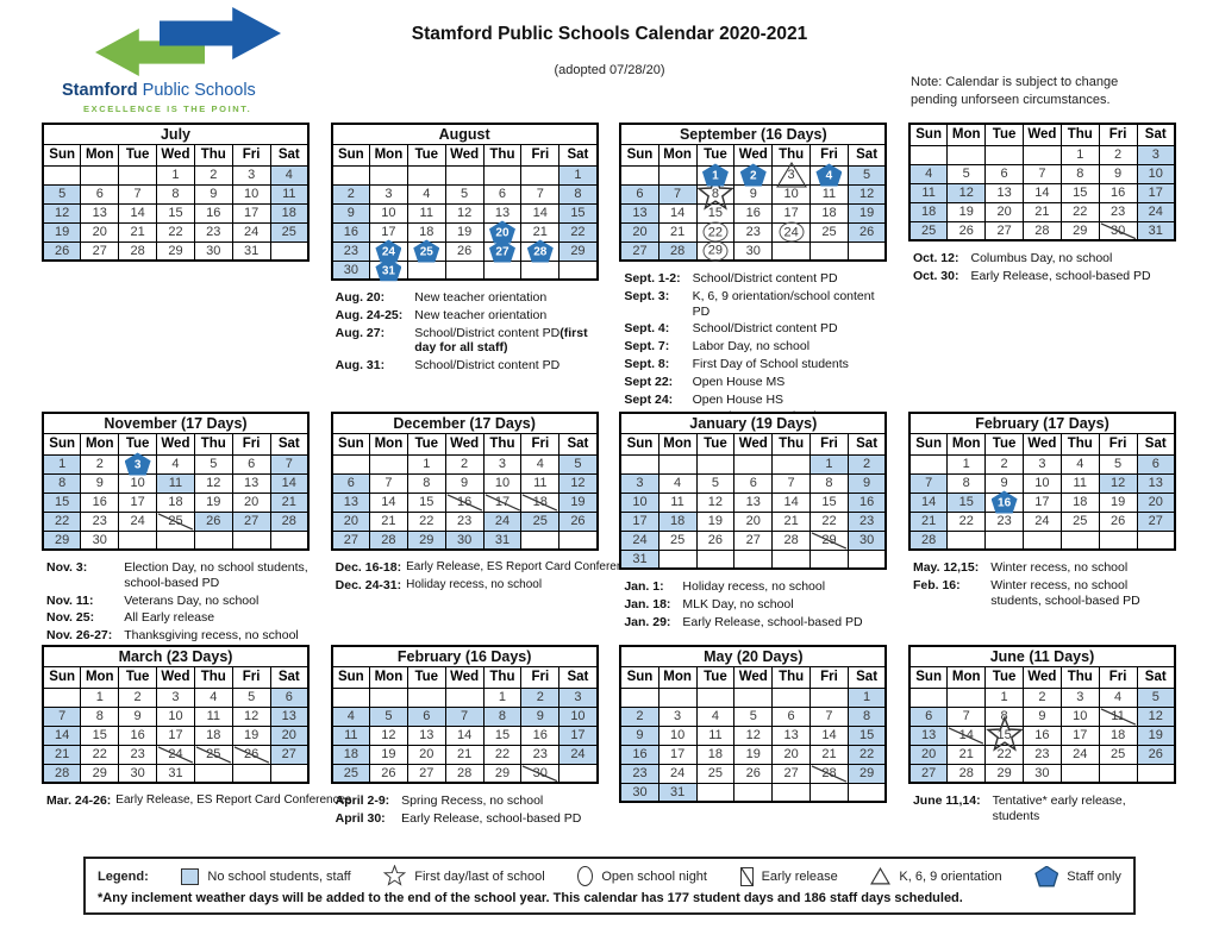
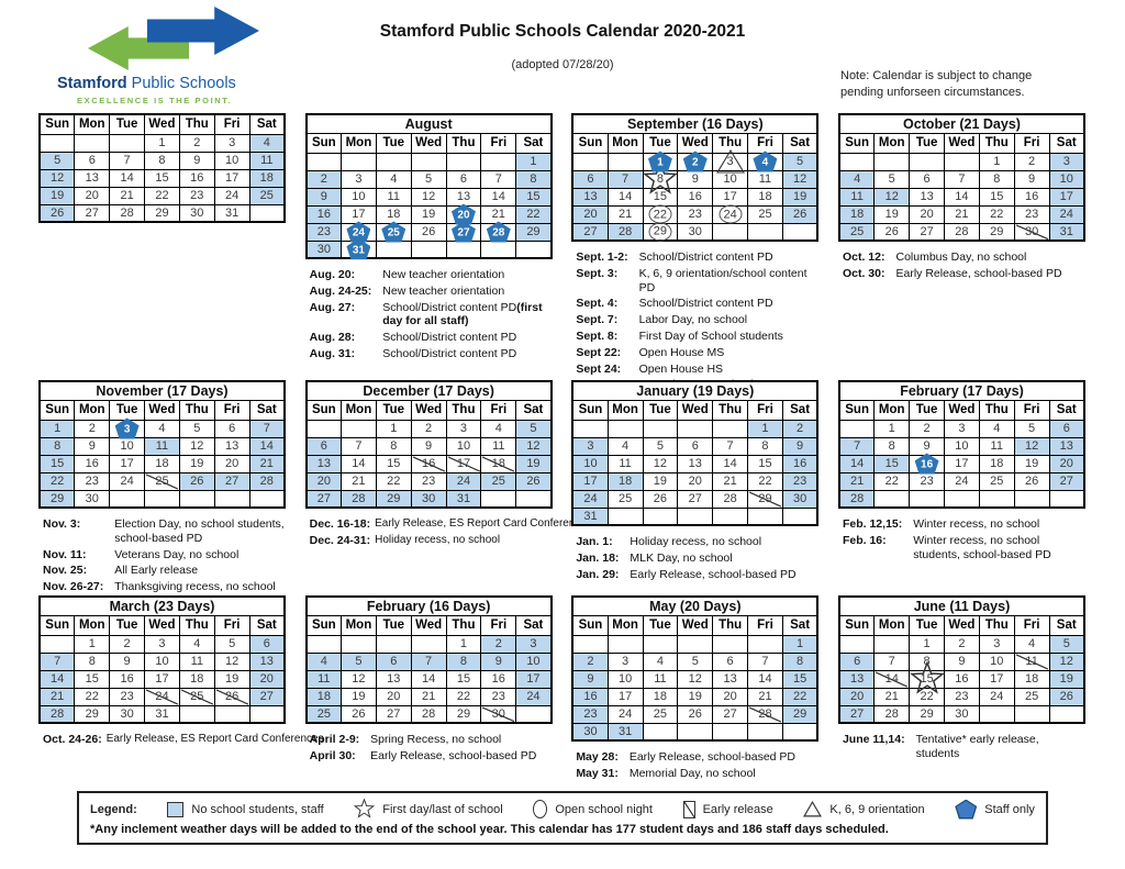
  Stamford Public Schools
  EXCELLENCE IS THE POINT.
  Stamford Public Schools Calendar 2020-2021
  (adopted 07/28/20)
  Note: Calendar is subject to change pending unforseen circumstances.
- July
  Sun	Mon	Tue	Wed	Thu	Fri	Sat
  			1	2	3	4
  5	6	7	8	9	10	11
  12	13	14	15	16	17	18
  19	20	21	22	23	24	25
  26	27	28	29	30	31
  August
  Sun	Mon	Tue	Wed	Thu	Fri	Sat
  						1
  2	3	4	5	6	7	8
  9	10	11	12	13	14	15
  16	17	18	19	20	21	22
  23	24	25	26	27	28	29
  30	31
  Aug. 20:	New teacher orientation
  Aug. 24-25:	New teacher orientation
  Aug. 27:	School/District content PD(first day for all staff)
+ Aug. 28:	School/District content PD
  Aug. 31:	School/District content PD
  September (16 Days)
  Sun	Mon	Tue	Wed	Thu	Fri	Sat
  		1	2	3	4	5
  6	7	8	9	10	11	12
  13	14	15	16	17	18	19
  20	21	22	23	24	25	26
  27	28	29	30
  Sept. 1-2:	School/District content PD
  Sept. 3:	K, 6, 9 orientation/school content PD
  Sept. 4:	School/District content PD
  Sept. 7:	Labor Day, no school
  Sept. 8:	First Day of School students
  Sept 22:	Open House MS
  Sept 24:	Open House HS
+ October (21 Days)
  Sun	Mon	Tue	Wed	Thu	Fri	Sat
  				1	2	3
  4	5	6	7	8	9	10
  11	12	13	14	15	16	17
  18	19	20	21	22	23	24
  25	26	27	28	29	30	31
  Oct. 12:	Columbus Day, no school
  Oct. 30:	Early Release, school-based PD
  November (17 Days)
  Sun	Mon	Tue	Wed	Thu	Fri	Sat
  1	2	3	4	5	6	7
  8	9	10	11	12	13	14
  15	16	17	18	19	20	21
  22	23	24	25	26	27	28
  29	30
  Nov. 3:	Election Day, no school students, school-based PD
  Nov. 11:	Veterans Day, no school
  Nov. 25:	All Early release
  Nov. 26-27:	Thanksgiving recess, no school
  December (17 Days)
  Sun	Mon	Tue	Wed	Thu	Fri	Sat
  		1	2	3	4	5
  6	7	8	9	10	11	12
  13	14	15	16	17	18	19
  20	21	22	23	24	25	26
  27	28	29	30	31
  Dec. 16-18:	Early Release, ES Report Card Confere
  Dec. 24-31:	Holiday recess, no school
  January (19 Days)
  Sun	Mon	Tue	Wed	Thu	Fri	Sat
  					1	2
  3	4	5	6	7	8	9
  10	11	12	13	14	15	16
  17	18	19	20	21	22	23
  24	25	26	27	28	29	30
  31
  Jan. 1:	Holiday recess, no school
  Jan. 18:	MLK Day, no school
  Jan. 29:	Early Release, school-based PD
  February (17 Days)
  Sun	Mon	Tue	Wed	Thu	Fri	Sat
  	1	2	3	4	5	6
  7	8	9	10	11	12	13
  14	15	16	17	18	19	20
  21	22	23	24	25	26	27
  28
- May. 12,15:	Winter recess, no school
+ Feb. 12,15:	Winter recess, no school
  Feb. 16:	Winter recess, no school students, school-based PD
  March (23 Days)
  Sun	Mon	Tue	Wed	Thu	Fri	Sat
  	1	2	3	4	5	6
  7	8	9	10	11	12	13
  14	15	16	17	18	19	20
  21	22	23	24	25	26	27
  28	29	30	31
- Mar. 24-26:	Early Release, ES Report Card Conferences
+ Oct. 24-26:	Early Release, ES Report Card Conferences
  February (16 Days)
  Sun	Mon	Tue	Wed	Thu	Fri	Sat
  				1	2	3
  4	5	6	7	8	9	10
  11	12	13	14	15	16	17
  18	19	20	21	22	23	24
  25	26	27	28	29	30
  April 2-9:	Spring Recess, no school
  April 30:	Early Release, school-based PD
  May (20 Days)
  Sun	Mon	Tue	Wed	Thu	Fri	Sat
  						1
  2	3	4	5	6	7	8
  9	10	11	12	13	14	15
  16	17	18	19	20	21	22
  23	24	25	26	27	28	29
  30	31
+ May 28:	Early Release, school-based PD
+ May 31:	Memorial Day, no school
  June (11 Days)
  Sun	Mon	Tue	Wed	Thu	Fri	Sat
  		1	2	3	4	5
  6	7	8	9	10	11	12
  13	14	15	16	17	18	19
  20	21	22	23	24	25	26
  27	28	29	30
  June 11,14:	Tentative* early release, students
  Legend:
  No school students, staff
  First day/last of school
  Open school night
  Early release
  K, 6, 9 orientation
  Staff only
  *Any inclement weather days will be added to the end of the school year. This calendar has 177 student days and 186 staff days scheduled.
